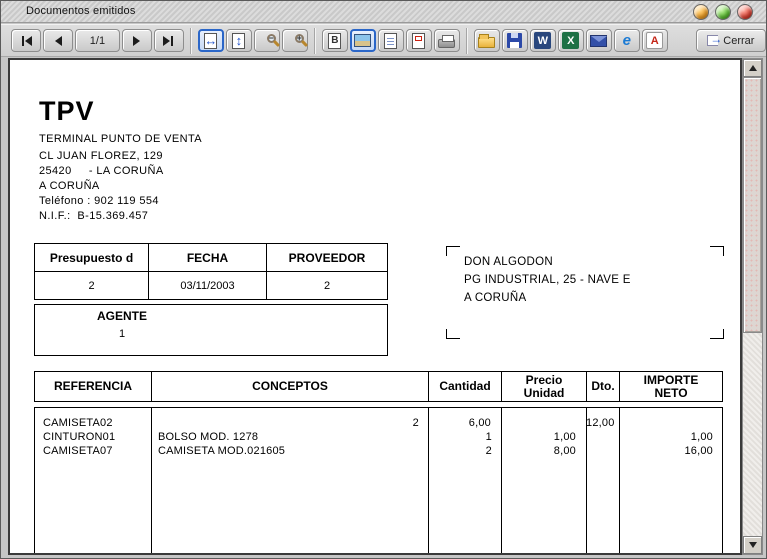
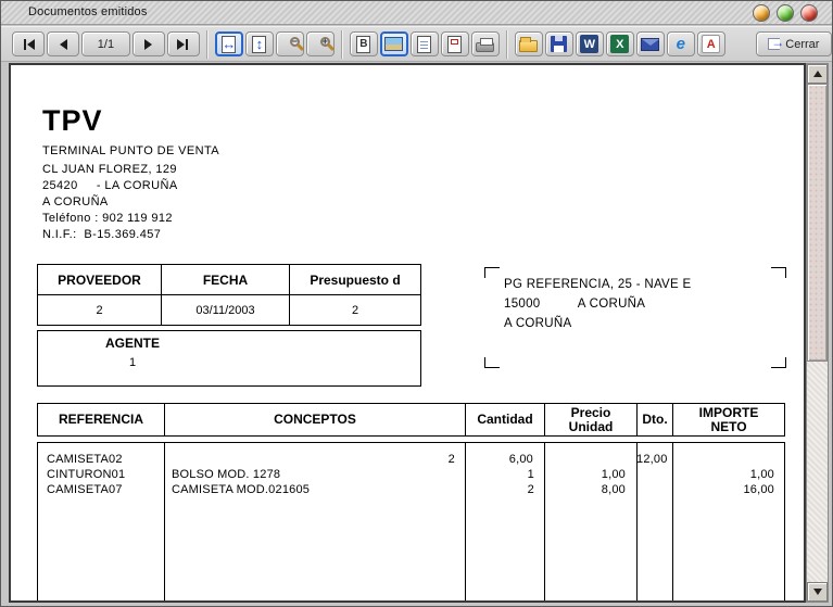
  Documentos emitidos
  1/1
  ↔
  ↕
  −
  +
  B
  W
  X
  e
  A
  →
  Cerrar
  TPV
  TERMINAL PUNTO DE VENTA
  CL JUAN FLOREZ, 129
  25420 - LA CORUÑA
  A CORUÑA
- Teléfono : 902 119 554
+ Teléfono : 902 119 912
  N.I.F.: B-15.369.457
- Presupuesto d
+ PROVEEDOR
  FECHA
- PROVEEDOR
+ Presupuesto d
  2
  03/11/2003
  2
  AGENTE
  1
- DON ALGODON
- PG INDUSTRIAL, 25 - NAVE E
+ PG REFERENCIA, 25 - NAVE E
+ 15000 A CORUÑA
  A CORUÑA
  REFERENCIA
  CONCEPTOS
  Cantidad
  Precio
  Unidad
  Dto.
  IMPORTE
  NETO
  CAMISETA02
  2
  6,00
  12,00
  CINTURON01
  BOLSO MOD. 1278
  1
  1,00
  1,00
  CAMISETA07
  CAMISETA MOD.021605
  2
  8,00
  16,00
